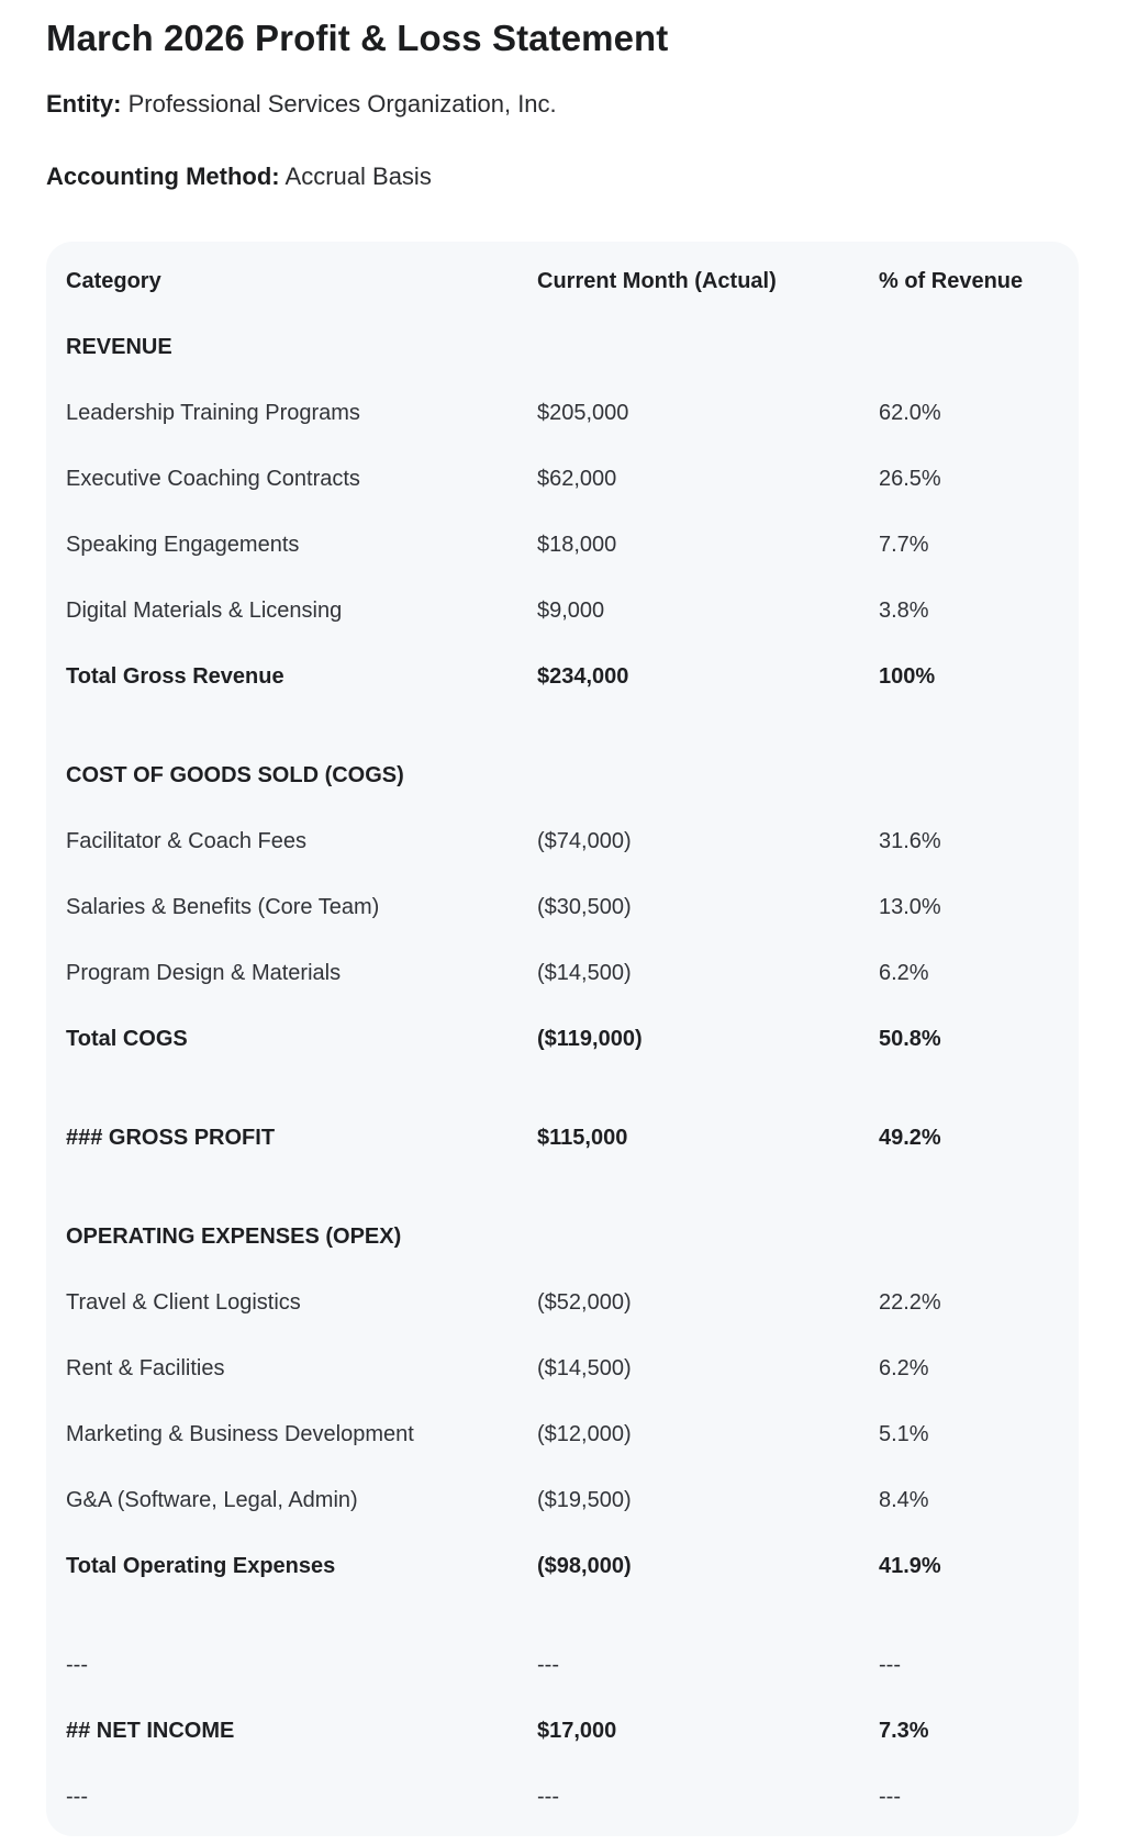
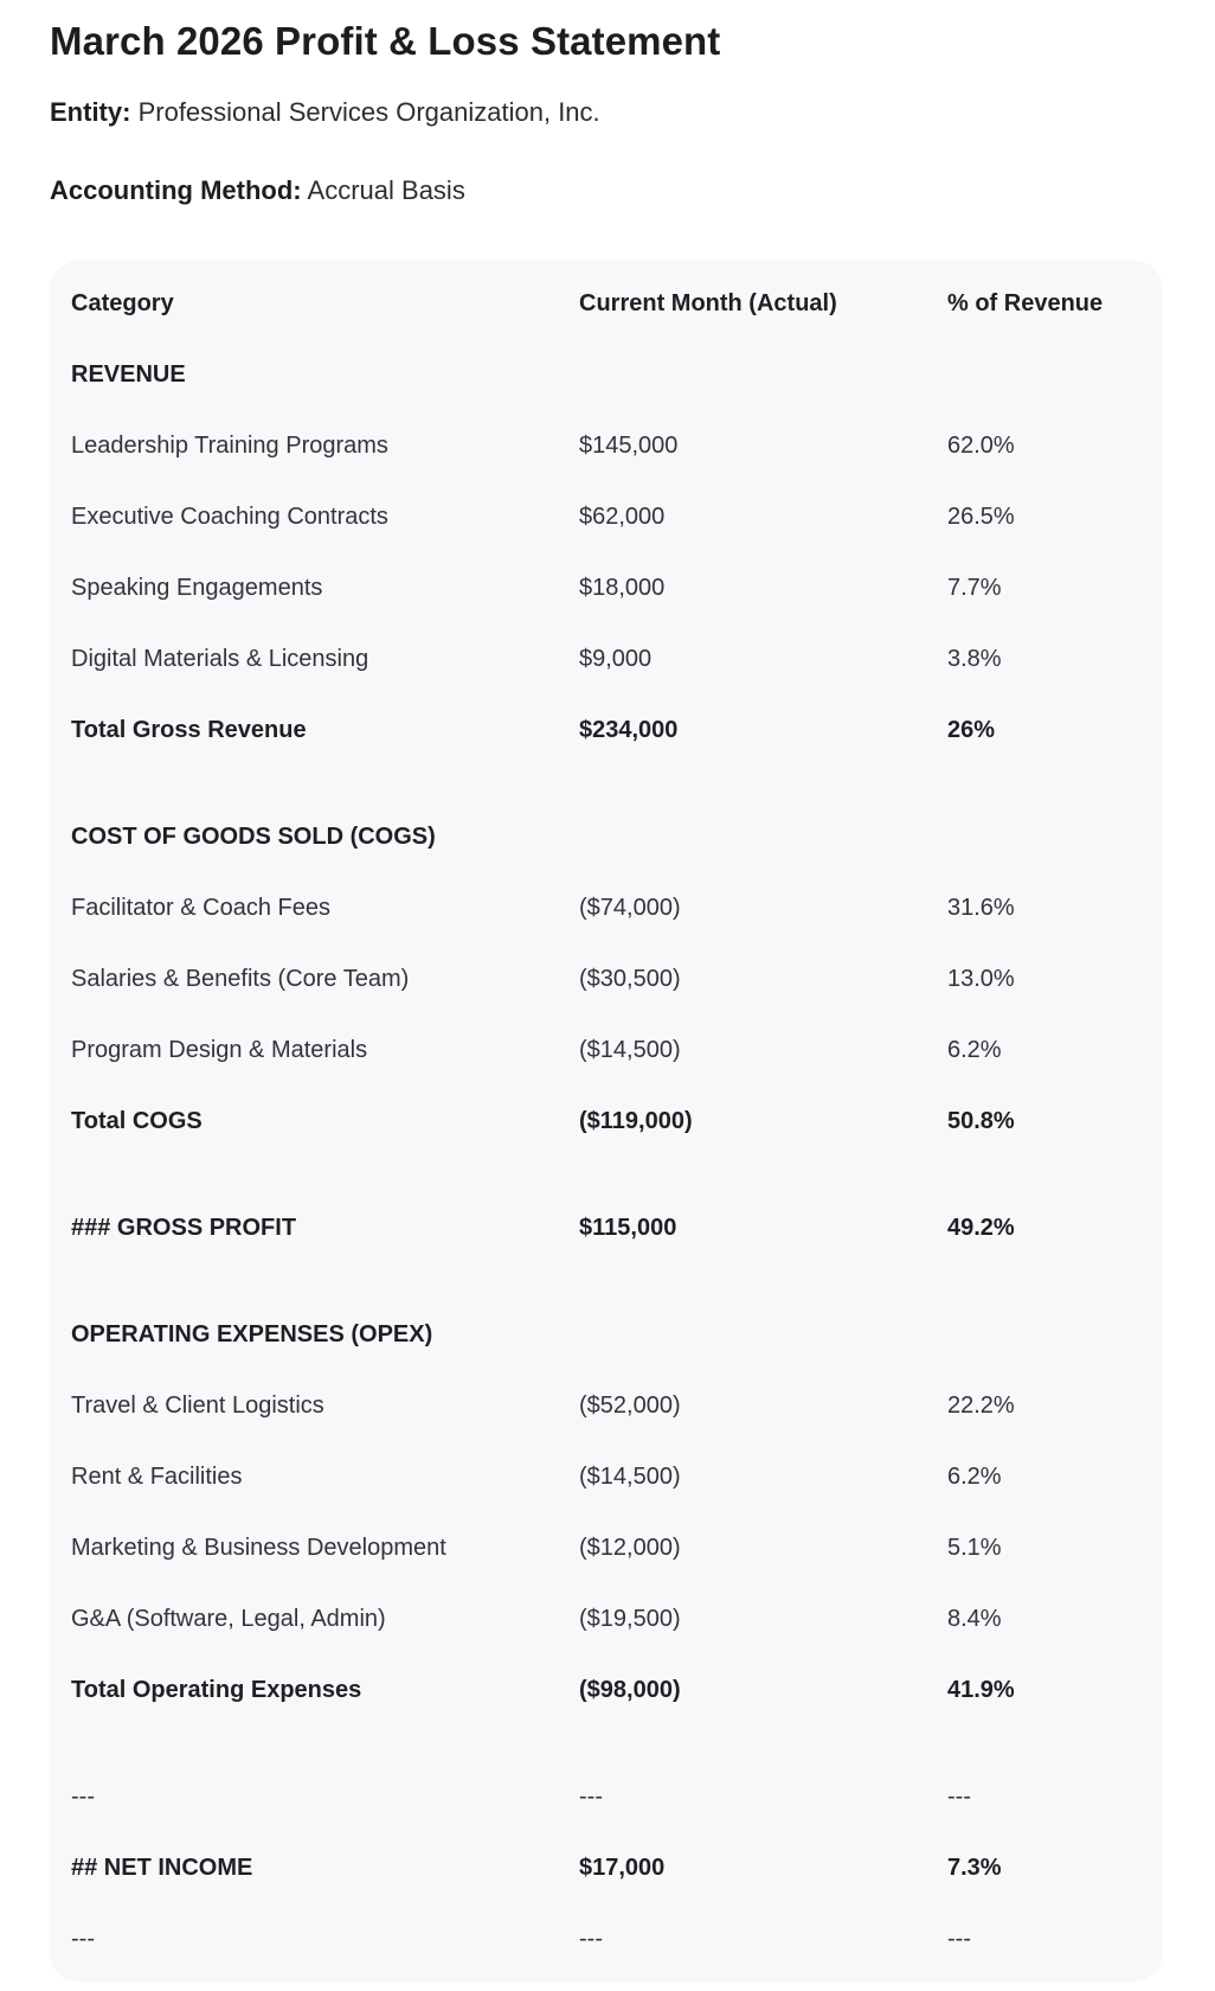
  March 2026 Profit & Loss Statement
  Entity: Professional Services Organization, Inc.
  Accounting Method: Accrual Basis
  Category	Current Month (Actual)	% of Revenue
  REVENUE
- Leadership Training Programs	$205,000	62.0%
+ Leadership Training Programs	$145,000	62.0%
  Executive Coaching Contracts	$62,000	26.5%
  Speaking Engagements	$18,000	7.7%
  Digital Materials & Licensing	$9,000	3.8%
- Total Gross Revenue	$234,000	100%
+ Total Gross Revenue	$234,000	26%
  COST OF GOODS SOLD (COGS)
  Facilitator & Coach Fees	($74,000)	31.6%
  Salaries & Benefits (Core Team)	($30,500)	13.0%
  Program Design & Materials	($14,500)	6.2%
  Total COGS	($119,000)	50.8%
  ### GROSS PROFIT	$115,000	49.2%
  OPERATING EXPENSES (OPEX)
  Travel & Client Logistics	($52,000)	22.2%
  Rent & Facilities	($14,500)	6.2%
  Marketing & Business Development	($12,000)	5.1%
  G&A (Software, Legal, Admin)	($19,500)	8.4%
  Total Operating Expenses	($98,000)	41.9%
  ---	---	---
  ## NET INCOME	$17,000	7.3%
  ---	---	---
